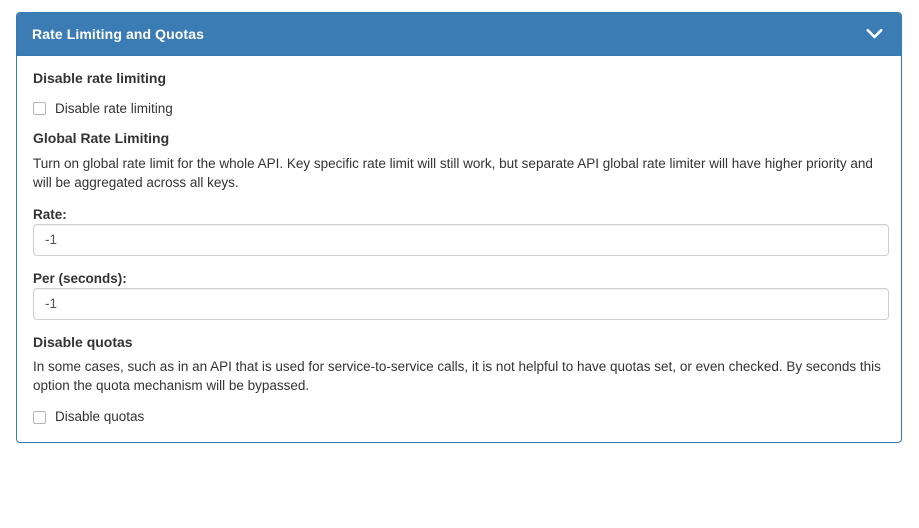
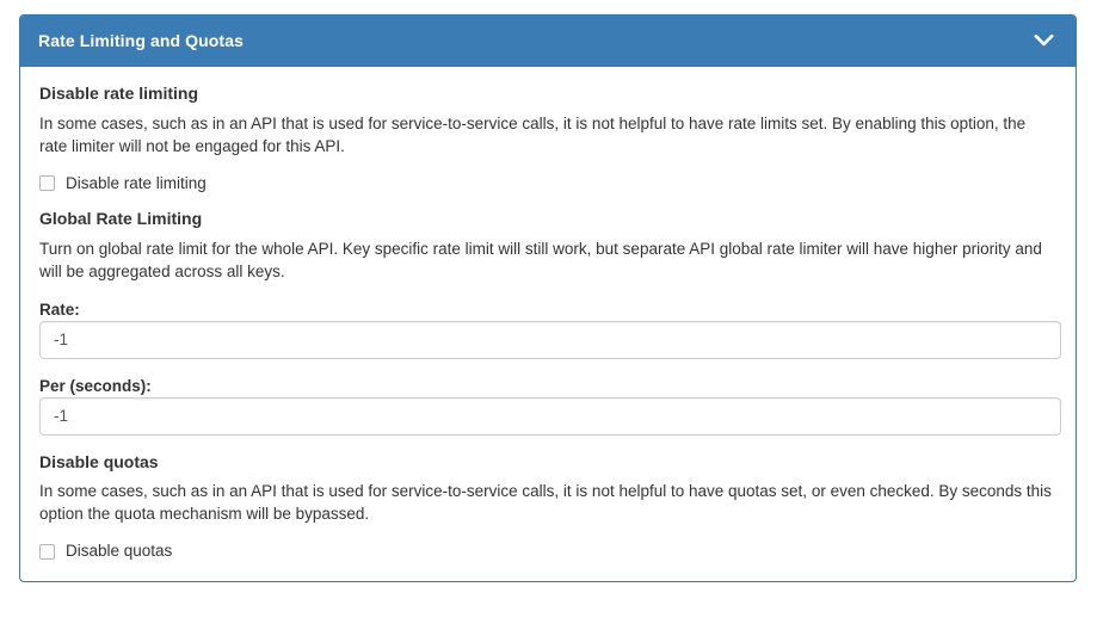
  Rate Limiting and Quotas
  Disable rate limiting
+ In some cases, such as in an API that is used for service-to-service calls, it is not helpful to have rate limits set. By enabling this option, the rate limiter will not be engaged for this API.
  Disable rate limiting
  Global Rate Limiting
  Turn on global rate limit for the whole API. Key specific rate limit will still work, but separate API global rate limiter will have higher priority and will be aggregated across all keys.
  Rate:
  -1
  Per (seconds):
  -1
  Disable quotas
  In some cases, such as in an API that is used for service-to-service calls, it is not helpful to have quotas set, or even checked. By seconds this option the quota mechanism will be bypassed.
  Disable quotas
